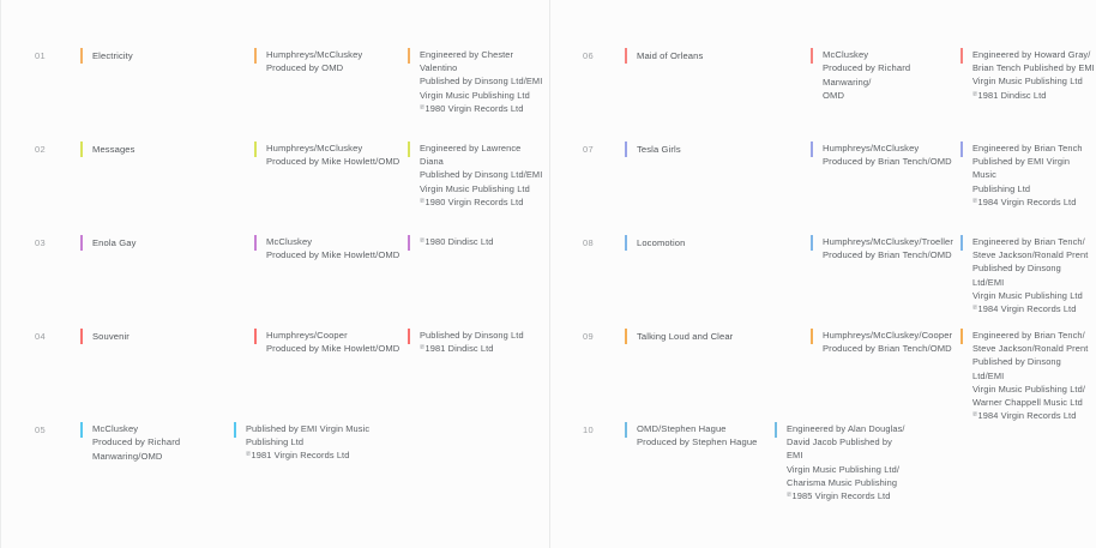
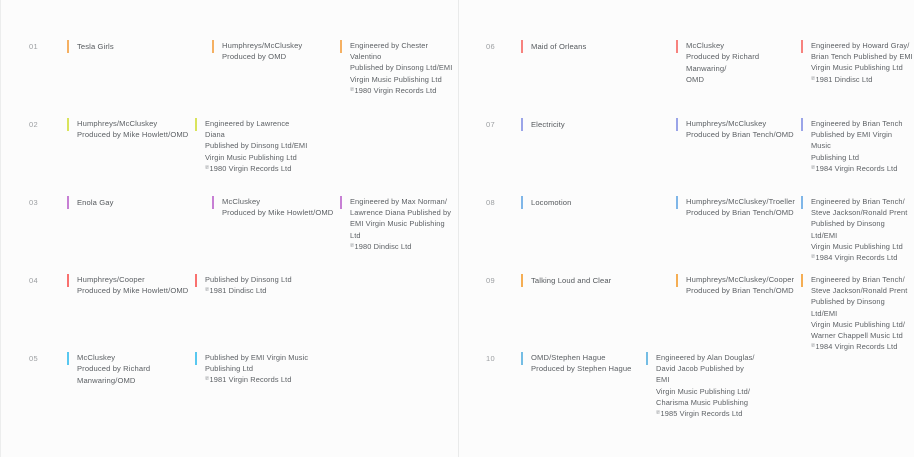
  01
- Electricity
+ Tesla Girls
  Humphreys/McCluskey
  Produced by OMD
  Engineered by Chester Valentino
  Published by Dinsong Ltd/EMI
  Virgin Music Publishing Ltd
  1980 Virgin Records Ltd
  02
- Messages
  Humphreys/McCluskey
  Produced by Mike Howlett/OMD
  Engineered by Lawrence Diana
  Published by Dinsong Ltd/EMI
  Virgin Music Publishing Ltd
  1980 Virgin Records Ltd
  03
  Enola Gay
  McCluskey
  Produced by Mike Howlett/OMD
+ Engineered by Max Norman/
+ Lawrence Diana Published by
+ EMI Virgin Music Publishing Ltd
  1980 Dindisc Ltd
  04
- Souvenir
  Humphreys/Cooper
  Produced by Mike Howlett/OMD
  Published by Dinsong Ltd
  1981 Dindisc Ltd
  05
  McCluskey
  Produced by Richard
  Manwaring/OMD
  Published by EMI Virgin Music
  Publishing Ltd
  1981 Virgin Records Ltd
  06
  Maid of Orleans
  McCluskey
  Produced by Richard Manwaring/
  OMD
  Engineered by Howard Gray/
  Brian Tench Published by EMI
  Virgin Music Publishing Ltd
  1981 Dindisc Ltd
  07
- Tesla Girls
+ Electricity
  Humphreys/McCluskey
  Produced by Brian Tench/OMD
  Engineered by Brian Tench
  Published by EMI Virgin Music
  Publishing Ltd
  1984 Virgin Records Ltd
  08
  Locomotion
  Humphreys/McCluskey/Troeller
  Produced by Brian Tench/OMD
  Engineered by Brian Tench/
  Steve Jackson/Ronald Prent
  Published by Dinsong Ltd/EMI
  Virgin Music Publishing Ltd
  1984 Virgin Records Ltd
  09
  Talking Loud and Clear
  Humphreys/McCluskey/Cooper
  Produced by Brian Tench/OMD
  Engineered by Brian Tench/
  Steve Jackson/Ronald Prent
  Published by Dinsong Ltd/EMI
  Virgin Music Publishing Ltd/
  Warner Chappell Music Ltd
  1984 Virgin Records Ltd
  10
  OMD/Stephen Hague
  Produced by Stephen Hague
  Engineered by Alan Douglas/
  David Jacob Published by EMI
  Virgin Music Publishing Ltd/
  Charisma Music Publishing
  1985 Virgin Records Ltd
